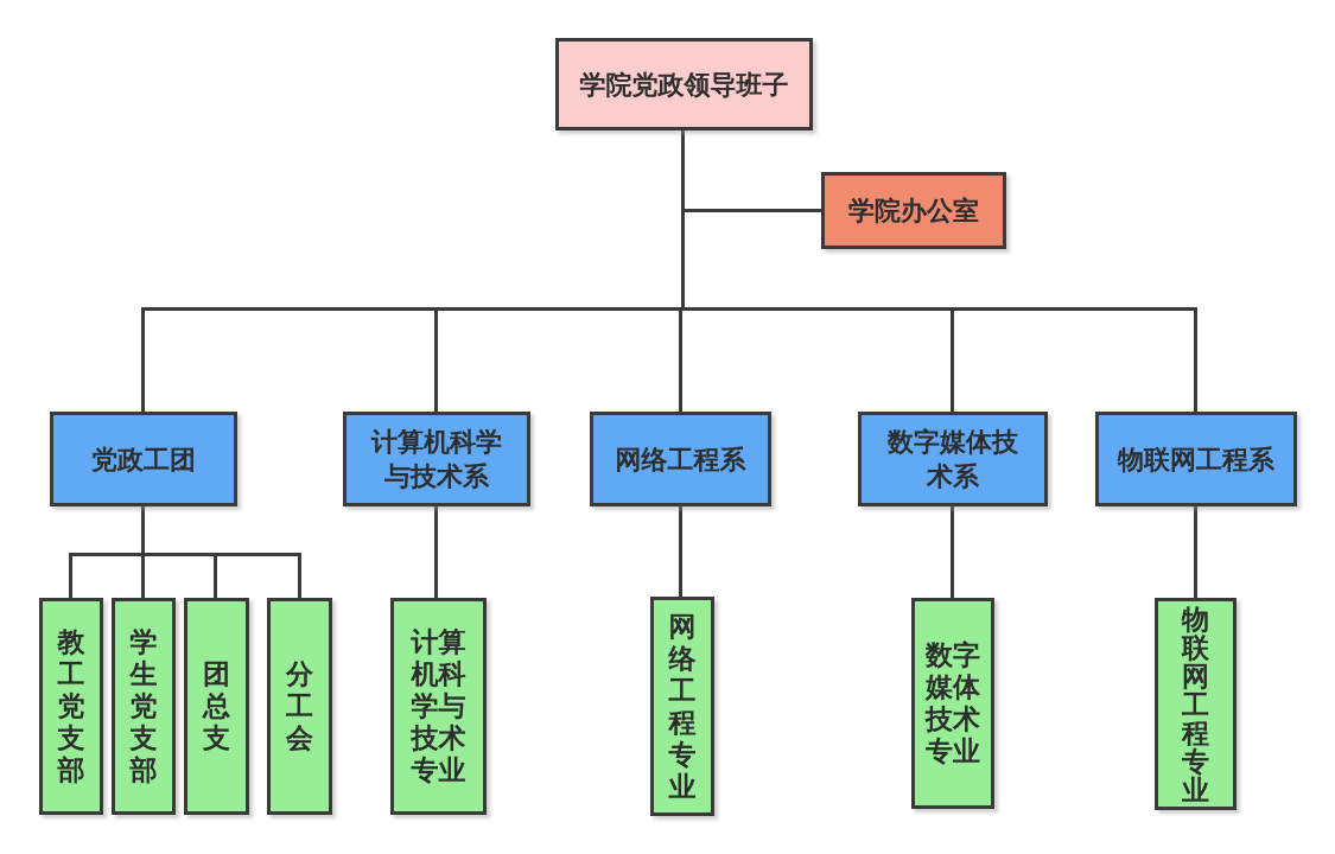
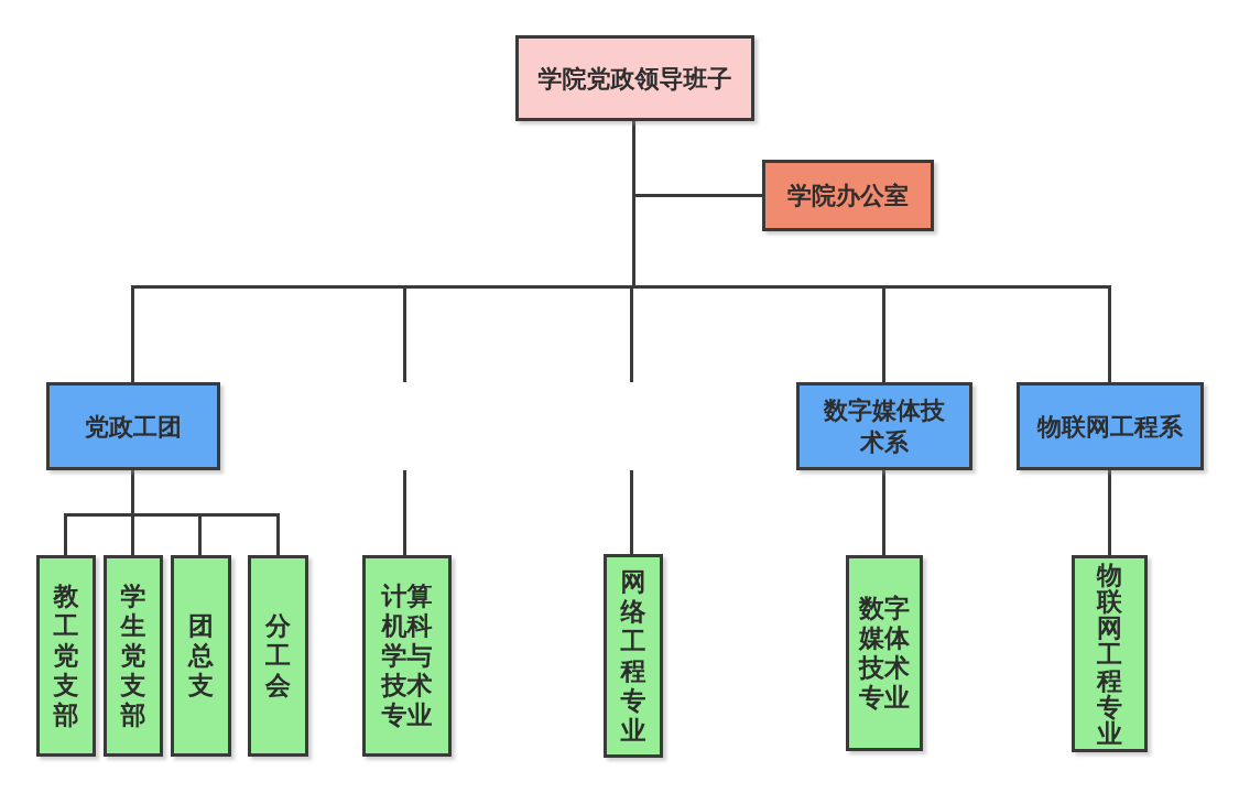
  学院党政领导班子
  学院办公室
  党政工团
- 计算机科学与技术系
- 网络工程系
  数字媒体技术系
  物联网工程系
  教工党支部
  学生党支部
  团总支
  分工会
  计算机科学与技术专业
  网络工程专业
  数字媒体技术专业
  物联网工程专业
